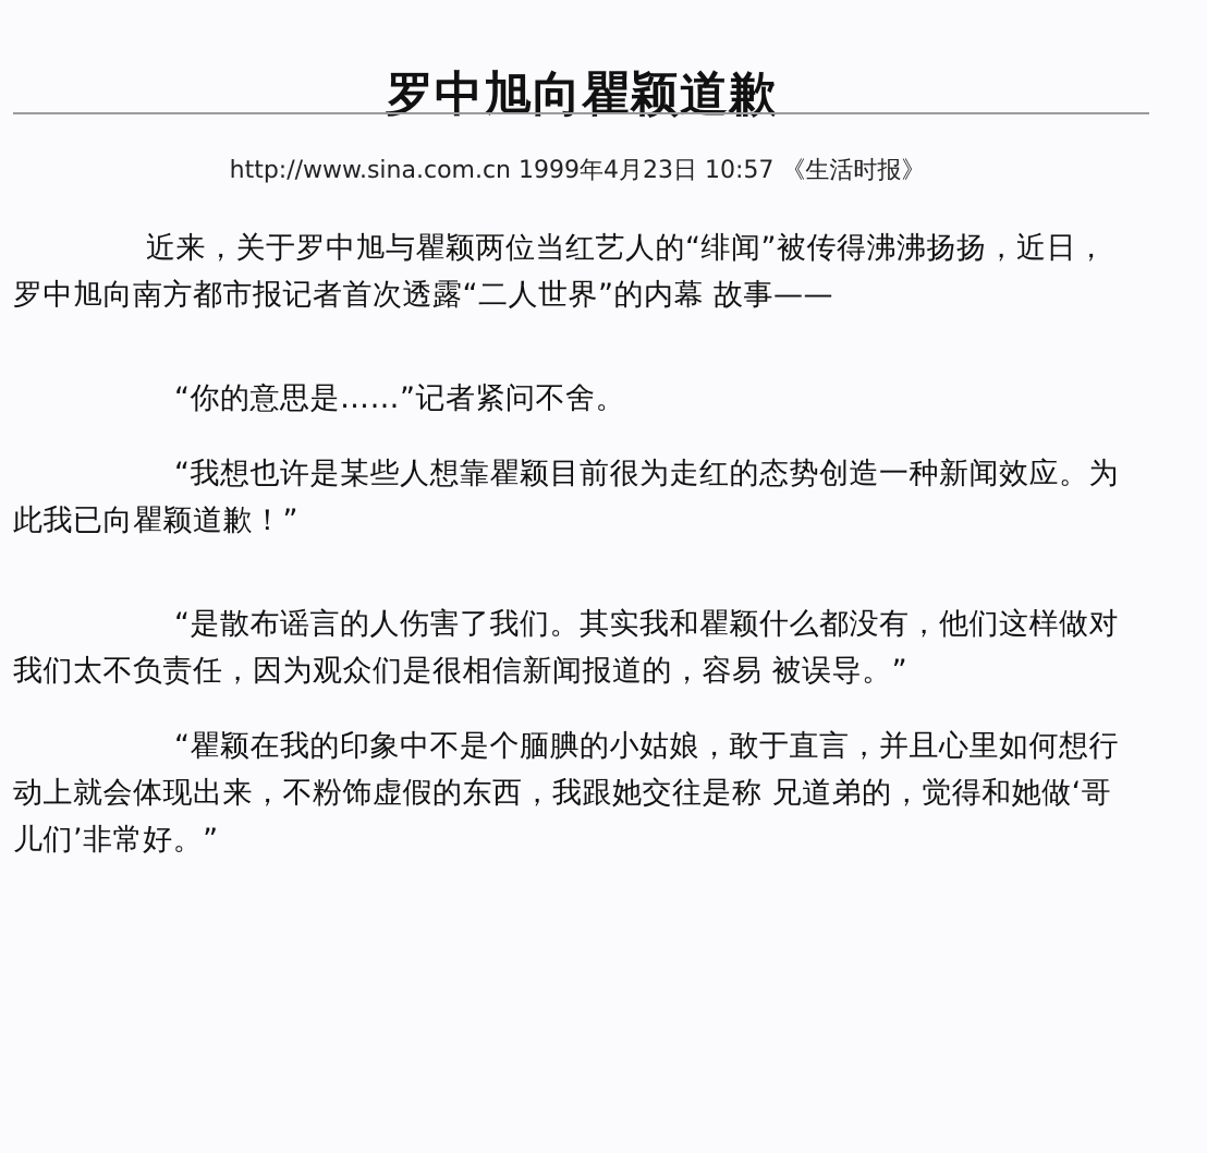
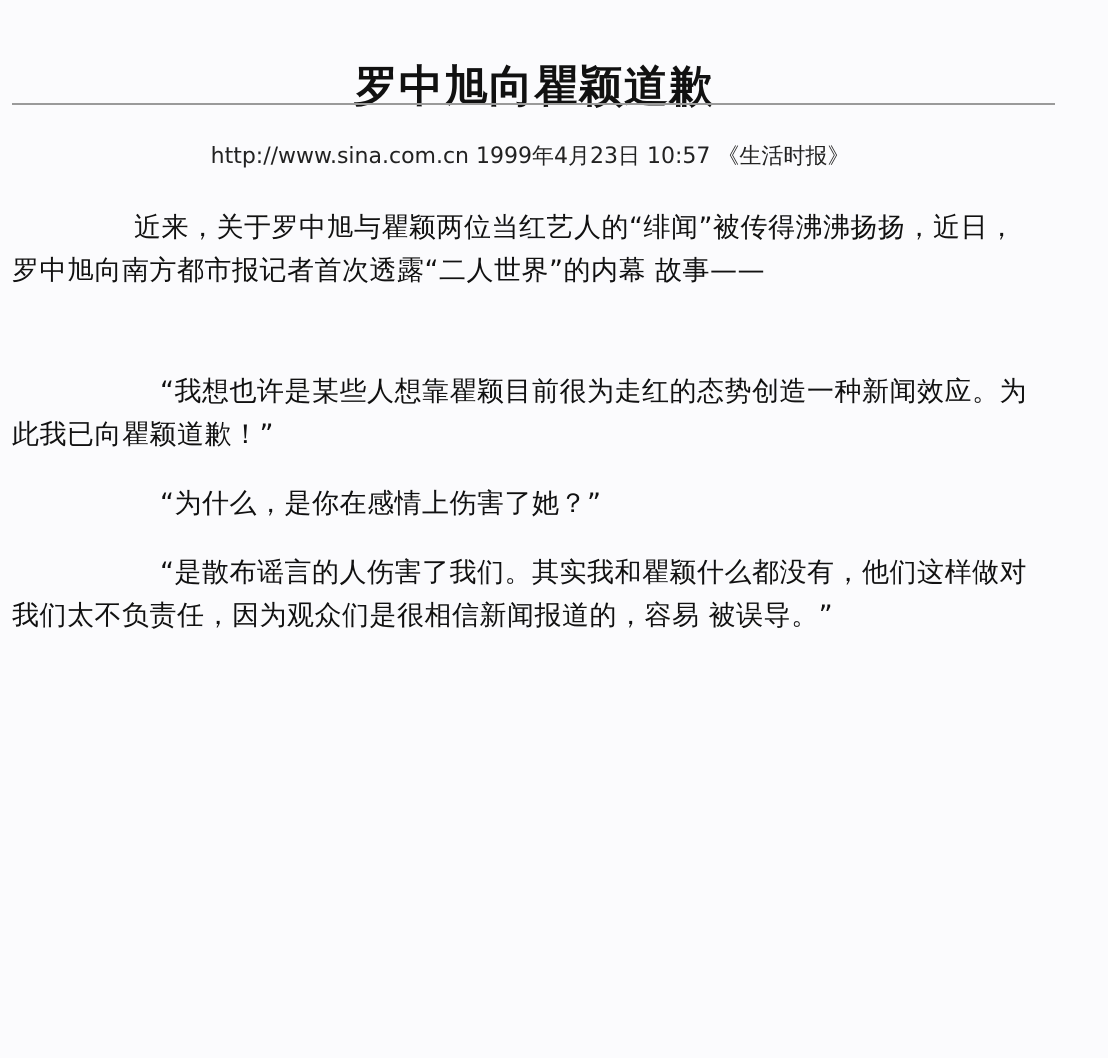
  罗中旭向瞿颖道歉
  http://www.sina.com.cn 1999年4月23日 10:57 《生活时报》
  近来，关于罗中旭与瞿颖两位当红艺人的“绯闻”被传得沸沸扬扬，近日，罗中旭向南方都市报记者首次透露“二人世界”的内幕 故事——
- “你的意思是……”记者紧问不舍。
  “我想也许是某些人想靠瞿颖目前很为走红的态势创造一种新闻效应。为此我已向瞿颖道歉！”
+ “为什么，是你在感情上伤害了她？”
  “是散布谣言的人伤害了我们。其实我和瞿颖什么都没有，他们这样做对我们太不负责任，因为观众们是很相信新闻报道的，容易 被误导。”
- “瞿颖在我的印象中不是个腼腆的小姑娘，敢于直言，并且心里如何想行动上就会体现出来，不粉饰虚假的东西，我跟她交往是称 兄道弟的，觉得和她做‘哥儿们’非常好。”
